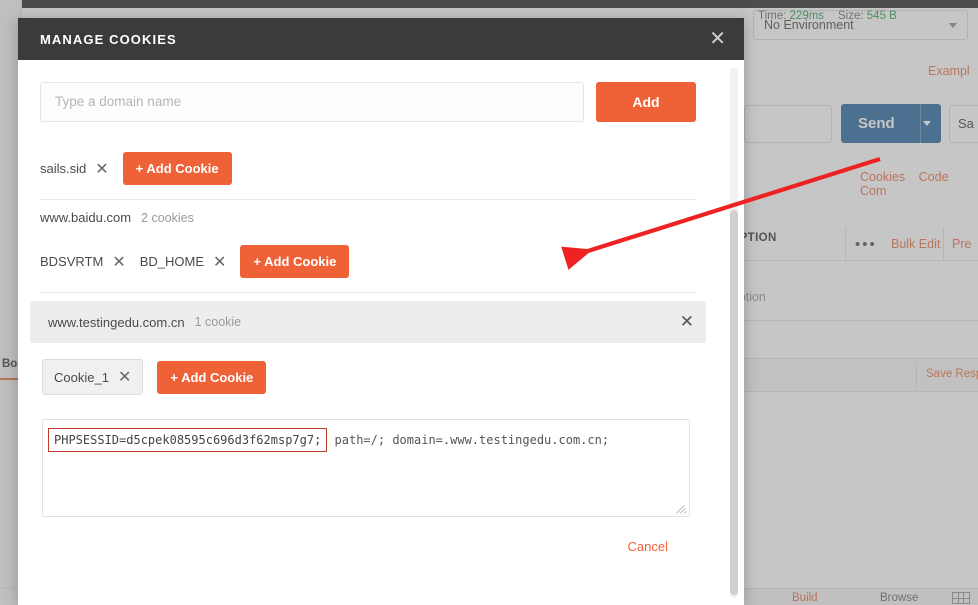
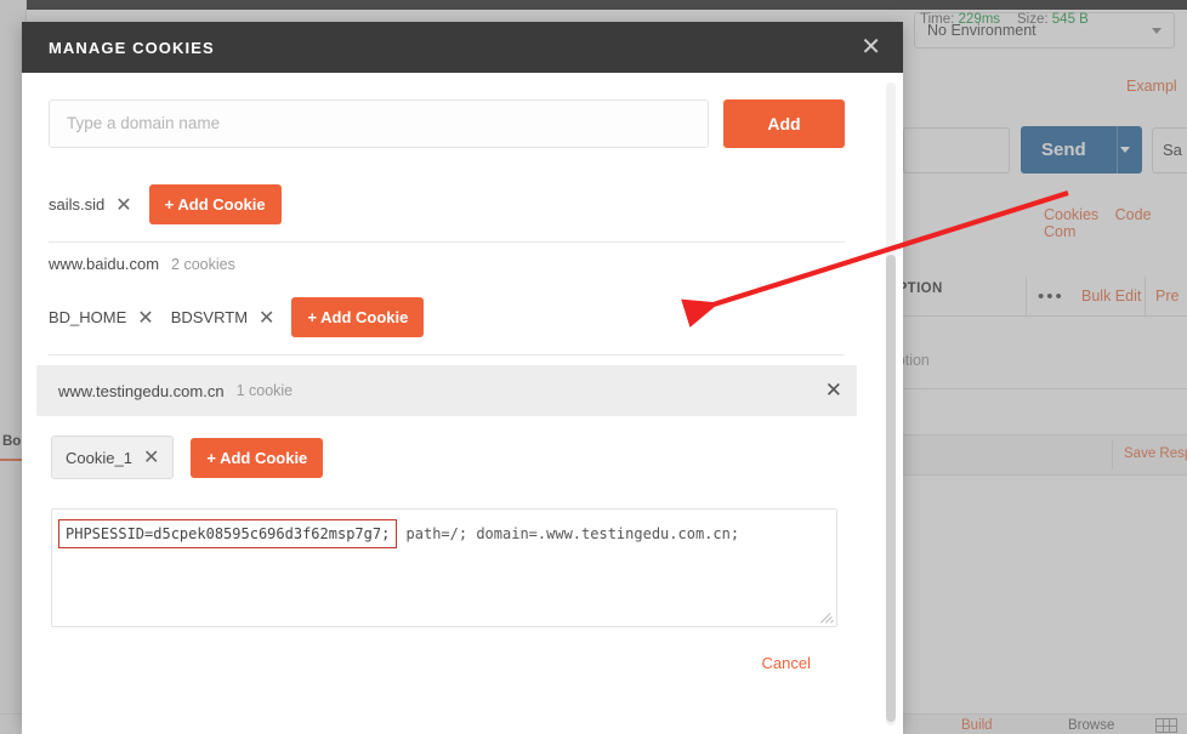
  No Environment
  Exampl
  Send
  Sa
  Cookies Code Com
  •••
  Bulk Edit
  Pre
  Time: 229ms
  Size: 545 B
  Save Res
  Bo
  Build
  Browse
  MANAGE COOKIES
  ✕
  Type a domain name
  Add
  sails.sid
  ✕
  + Add Cookie
  www.baidu.com
  2 cookies
- BDSVRTM
+ BD_HOME
  ✕
- BD_HOME
+ BDSVRTM
  ✕
  + Add Cookie
  www.testingedu.com.cn
  1 cookie
  ✕
  Cookie_1
  ✕
  + Add Cookie
  PHPSESSID=d5cpek08595c696d3f62msp7g7; path=/; domain=.www.testingedu.com.cn;
  Cancel
